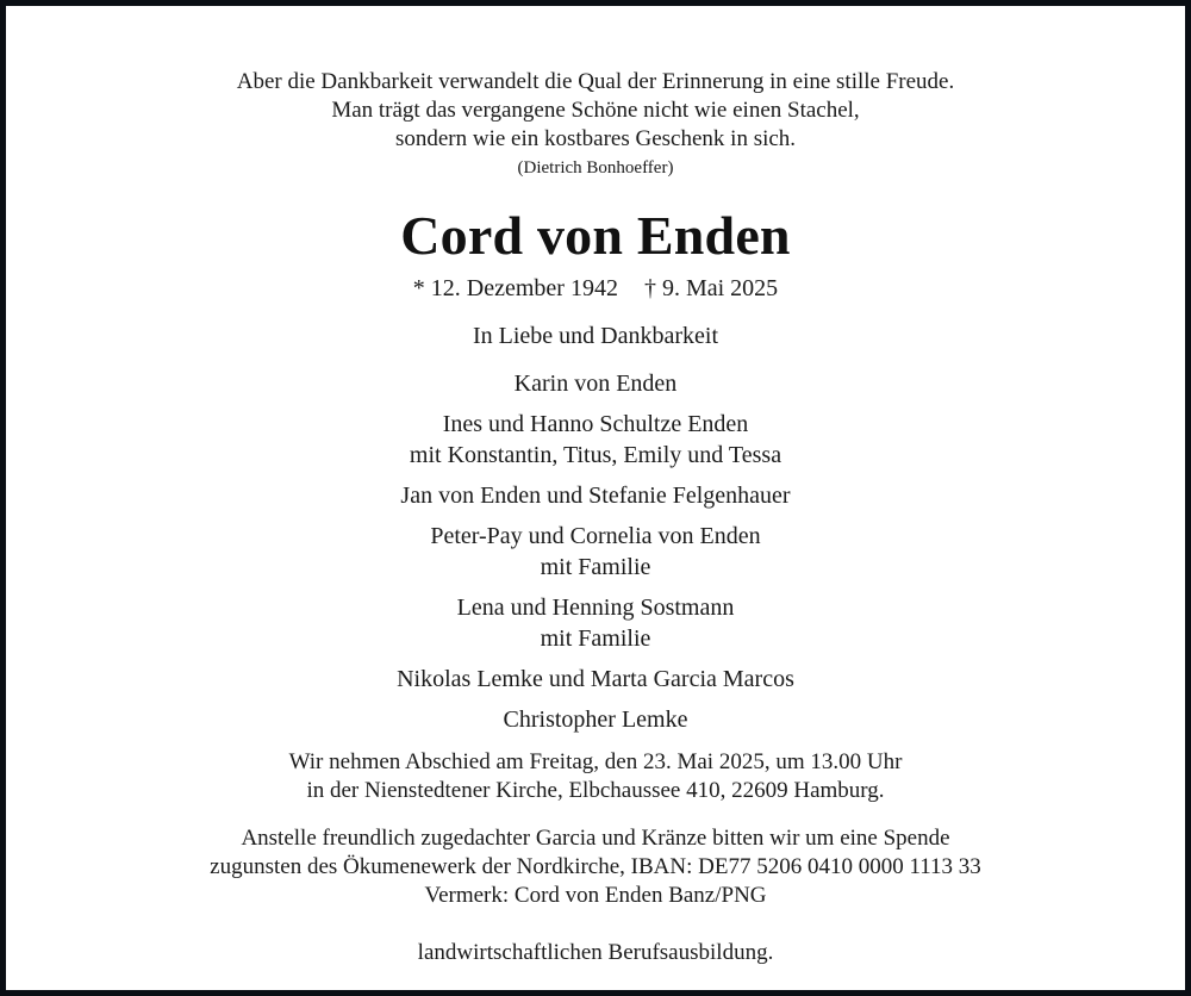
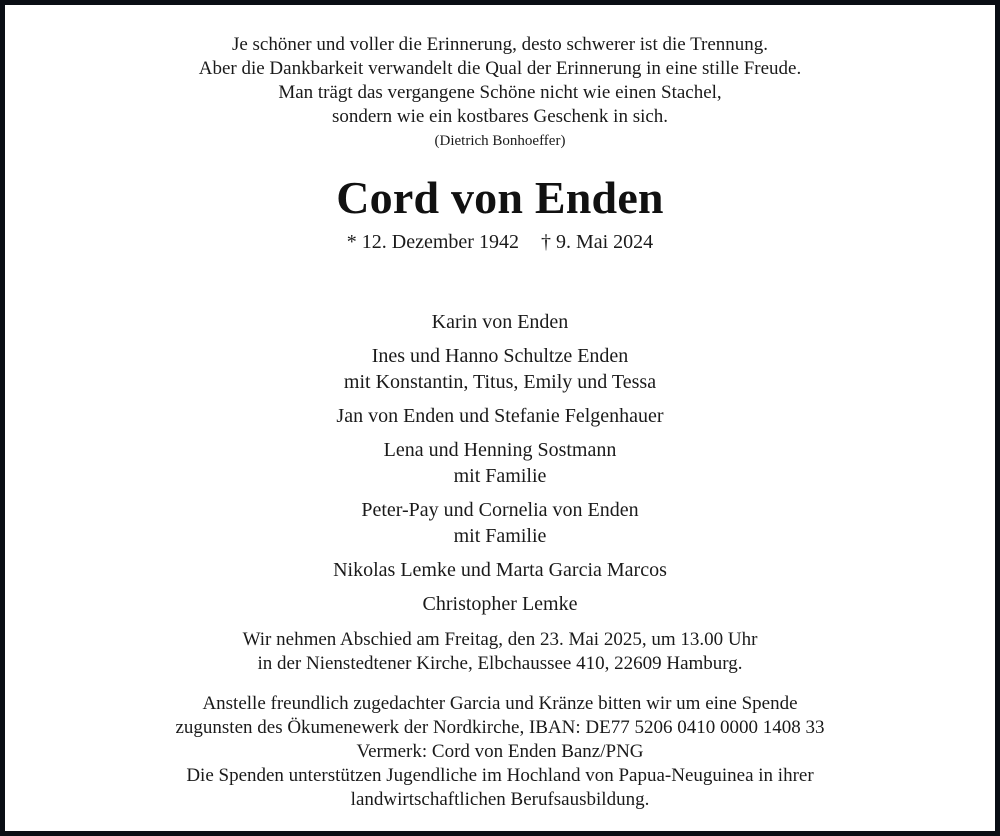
+ Je schöner und voller die Erinnerung, desto schwerer ist die Trennung.
  Aber die Dankbarkeit verwandelt die Qual der Erinnerung in eine stille Freude.
  Man trägt das vergangene Schöne nicht wie einen Stachel,
  sondern wie ein kostbares Geschenk in sich.
  (Dietrich Bonhoeffer)
  Cord von Enden
- * 12. Dezember 1942 † 9. Mai 2025
+ * 12. Dezember 1942 † 9. Mai 2024
- In Liebe und Dankbarkeit
  Karin von Enden
  Ines und Hanno Schultze Enden
  mit Konstantin, Titus, Emily und Tessa
  Jan von Enden und Stefanie Felgenhauer
- Peter-Pay und Cornelia von Enden
+ Lena und Henning Sostmann
  mit Familie
- Lena und Henning Sostmann
+ Peter-Pay und Cornelia von Enden
  mit Familie
  Nikolas Lemke und Marta Garcia Marcos
  Christopher Lemke
  Wir nehmen Abschied am Freitag, den 23. Mai 2025, um 13.00 Uhr
  in der Nienstedtener Kirche, Elbchaussee 410, 22609 Hamburg.
  Anstelle freundlich zugedachter Garcia und Kränze bitten wir um eine Spende
- zugunsten des Ökumenewerk der Nordkirche, IBAN: DE77 5206 0410 0000 1113 33
+ zugunsten des Ökumenewerk der Nordkirche, IBAN: DE77 5206 0410 0000 1408 33
  Vermerk: Cord von Enden Banz/PNG
+ Die Spenden unterstützen Jugendliche im Hochland von Papua-Neuguinea in ihrer
  landwirtschaftlichen Berufsausbildung.
